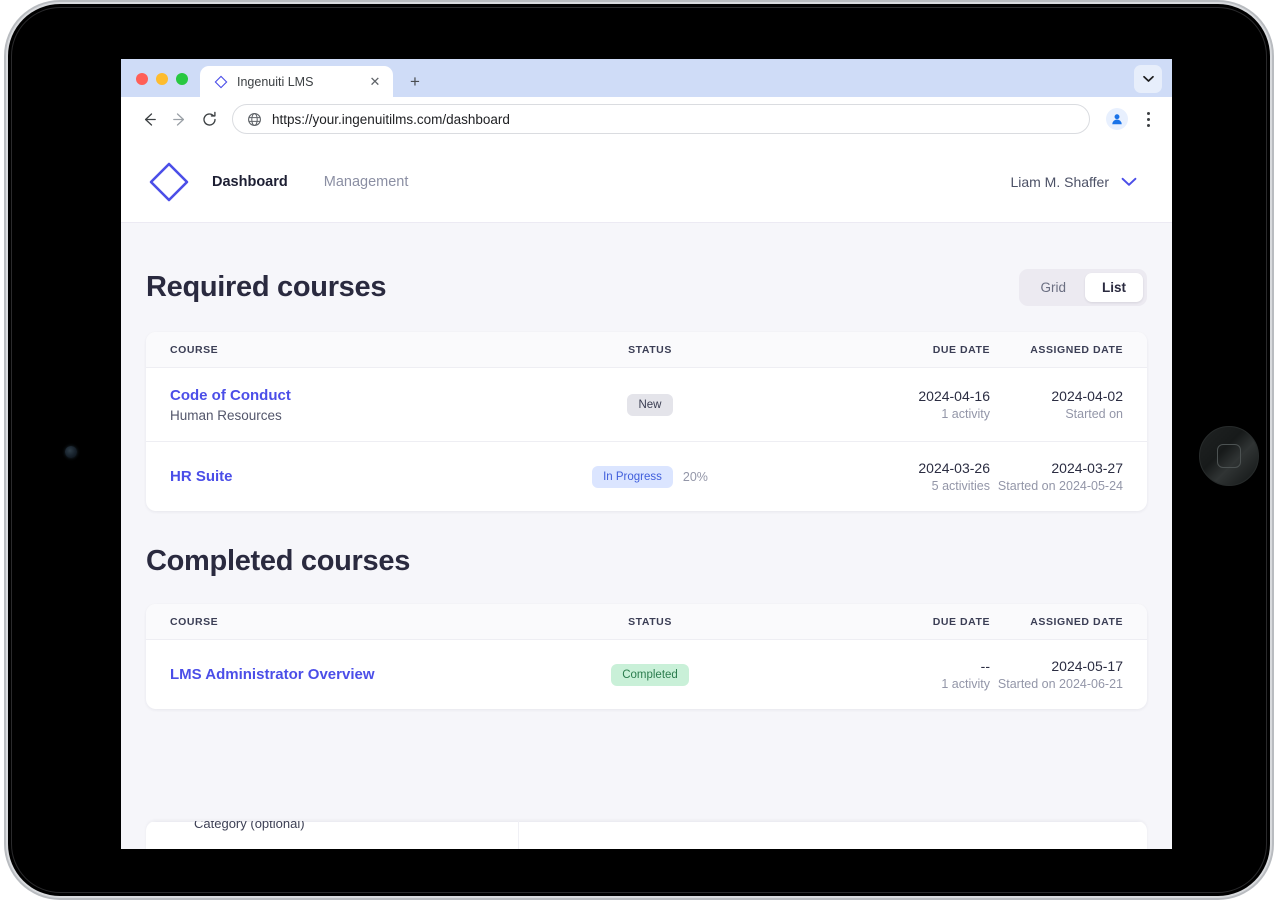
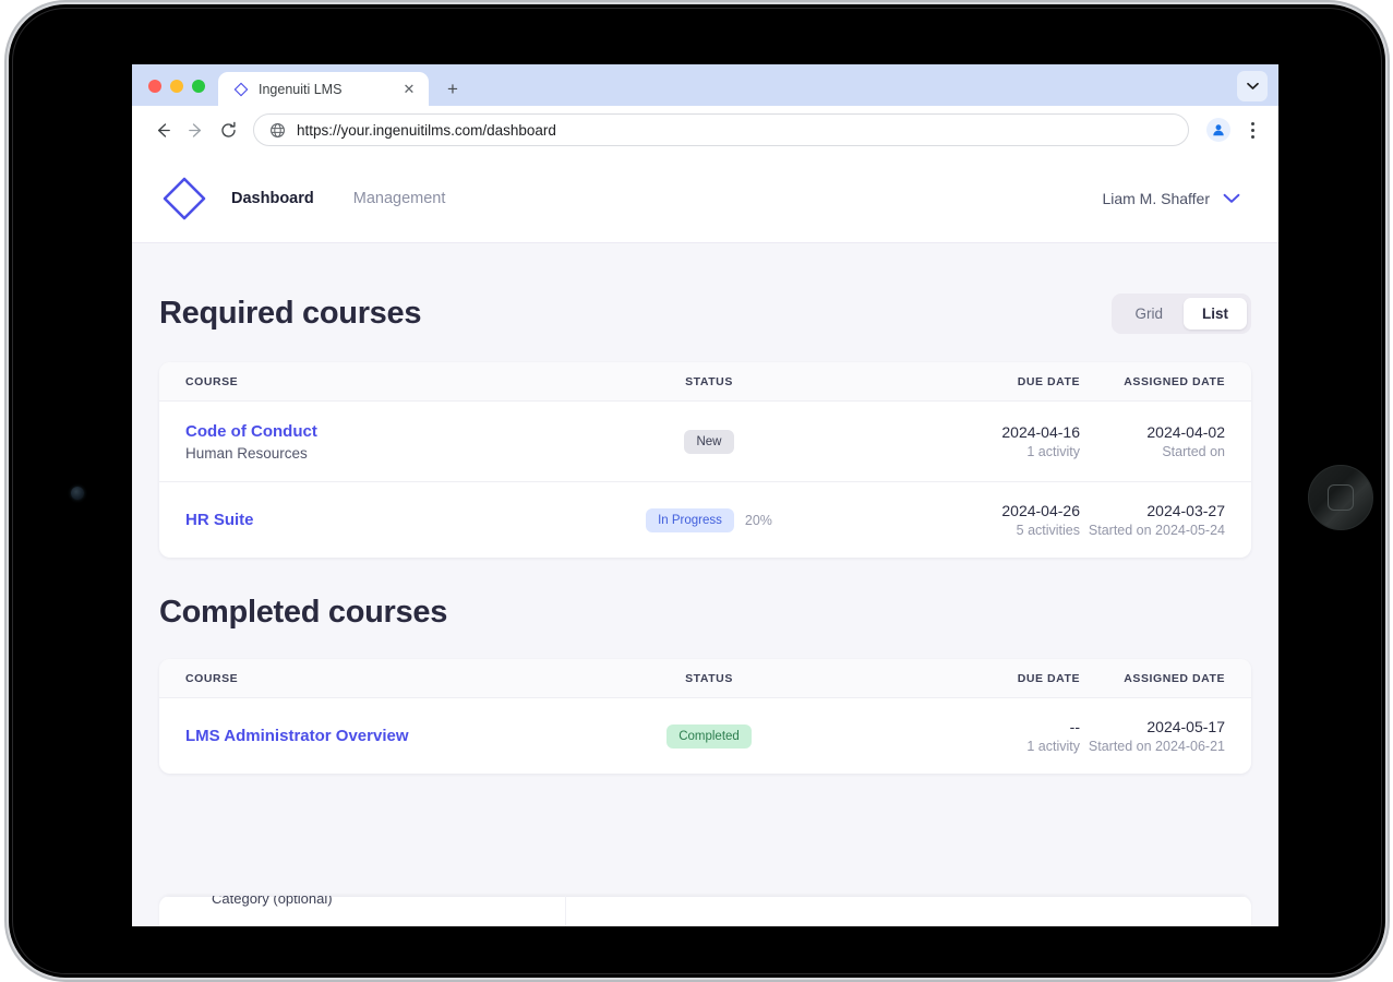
  Ingenuiti LMS
  ✕
  +
  https://your.ingenuitilms.com/dashboard
  Dashboard
  Management
  Liam M. Shaffer
  Required courses
  Grid
  List
  COURSE
  STATUS
  DUE DATE
  ASSIGNED DATE
  Code of Conduct
  Human Resources
  New
  2024-04-16
  1 activity
  2024-04-02
  Started on
  HR Suite
  In Progress
  20%
- 2024-03-26
+ 2024-04-26
  5 activities
  2024-03-27
  Started on 2024-05-24
  Completed courses
  COURSE
  STATUS
  DUE DATE
  ASSIGNED DATE
  LMS Administrator Overview
  Completed
  --
  1 activity
  2024-05-17
  Started on 2024-06-21
  Category (optional)
